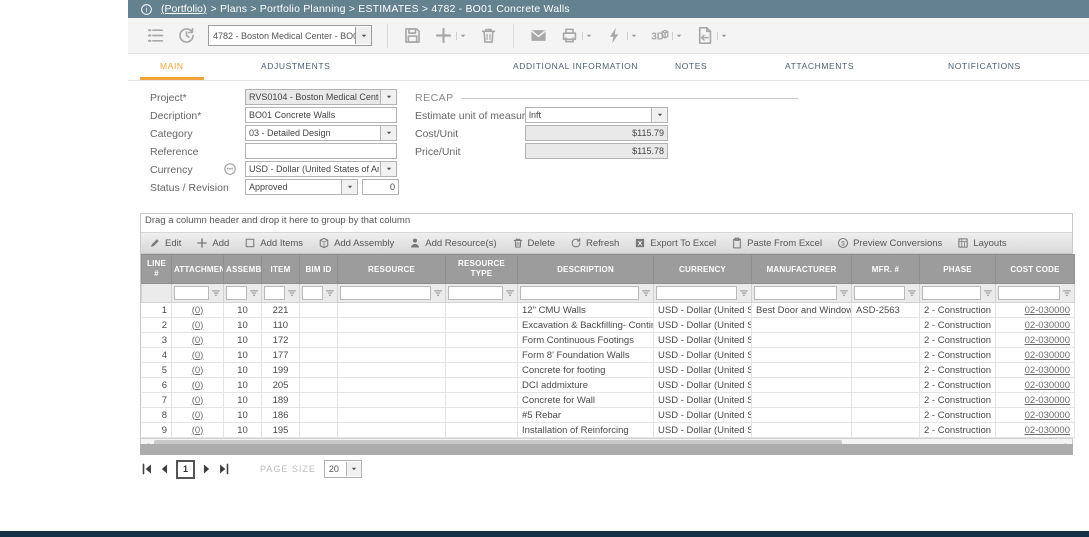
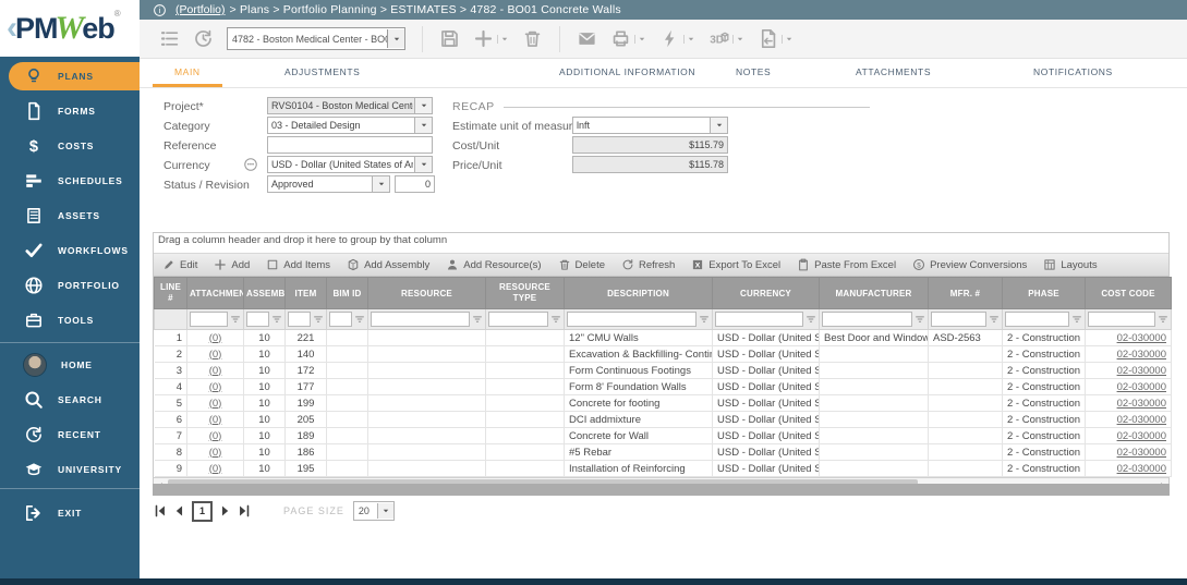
+ ‹
+ PM
+ W
+ eb
+ ®
+ PLANS
+ FORMS
+ $
+ COSTS
+ SCHEDULES
+ ASSETS
+ WORKFLOWS
+ PORTFOLIO
+ TOOLS
+ HOME
+ SEARCH
+ RECENT
+ UNIVERSITY
+ EXIT
  i
  (Portfolio)
  > Plans > Portfolio Planning > ESTIMATES > 4782 - BO01 Concrete Walls
  4782 - Boston Medical Center - BO
  3D
  MAIN
  ADJUSTMENTS
  ADDITIONAL INFORMATION
  NOTES
  ATTACHMENTS
  NOTIFICATIONS
  Project*
  RVS0104 - Boston Medical Cent
- Decription*
- BO01 Concrete Walls
  Category
  03 - Detailed Design
  Reference
  Currency
  USD - Dollar (United States of A
  Status / Revision
  Approved
  0
  RECAP
  Estimate unit of measur
  lnft
  Cost/Unit
  $115.79
  Price/Unit
  $115.78
  Drag a column header and drop it here to group by that column
  Edit
  Add
  Add Items
  Add Assembly
  Add Resource(s)
  Delete
  Refresh
  Export To Excel
  Paste From Excel
  Preview Conversions
  Layouts
  LINE #	ATTACHMEN	ASSEMB	ITEM	BIM ID	RESOURCE	RESOURCE TYPE	DESCRIPTION	CURRENCY	MANUFACTURER	MFR. #	PHASE	COST CODE
  1	(0)	10	221				12" CMU Walls	USD - Dollar (United S	Best Door and Window	ASD-2563	2 - Construction	02-030000
- 2	(0)	10	110				Excavation & Backfilling- Conti	USD - Dollar (United S			2 - Construction	02-030000
+ 2	(0)	10	140				Excavation & Backfilling- Conti	USD - Dollar (United S			2 - Construction	02-030000
  3	(0)	10	172				Form Continuous Footings	USD - Dollar (United S			2 - Construction	02-030000
  4	(0)	10	177				Form 8' Foundation Walls	USD - Dollar (United S			2 - Construction	02-030000
  5	(0)	10	199				Concrete for footing	USD - Dollar (United S			2 - Construction	02-030000
  6	(0)	10	205				DCI addmixture	USD - Dollar (United S			2 - Construction	02-030000
  7	(0)	10	189				Concrete for Wall	USD - Dollar (United S			2 - Construction	02-030000
  8	(0)	10	186				#5 Rebar	USD - Dollar (United S			2 - Construction	02-030000
  9	(0)	10	195				Installation of Reinforcing	USD - Dollar (United S			2 - Construction	02-030000
  1
  PAGE SIZE
  20
